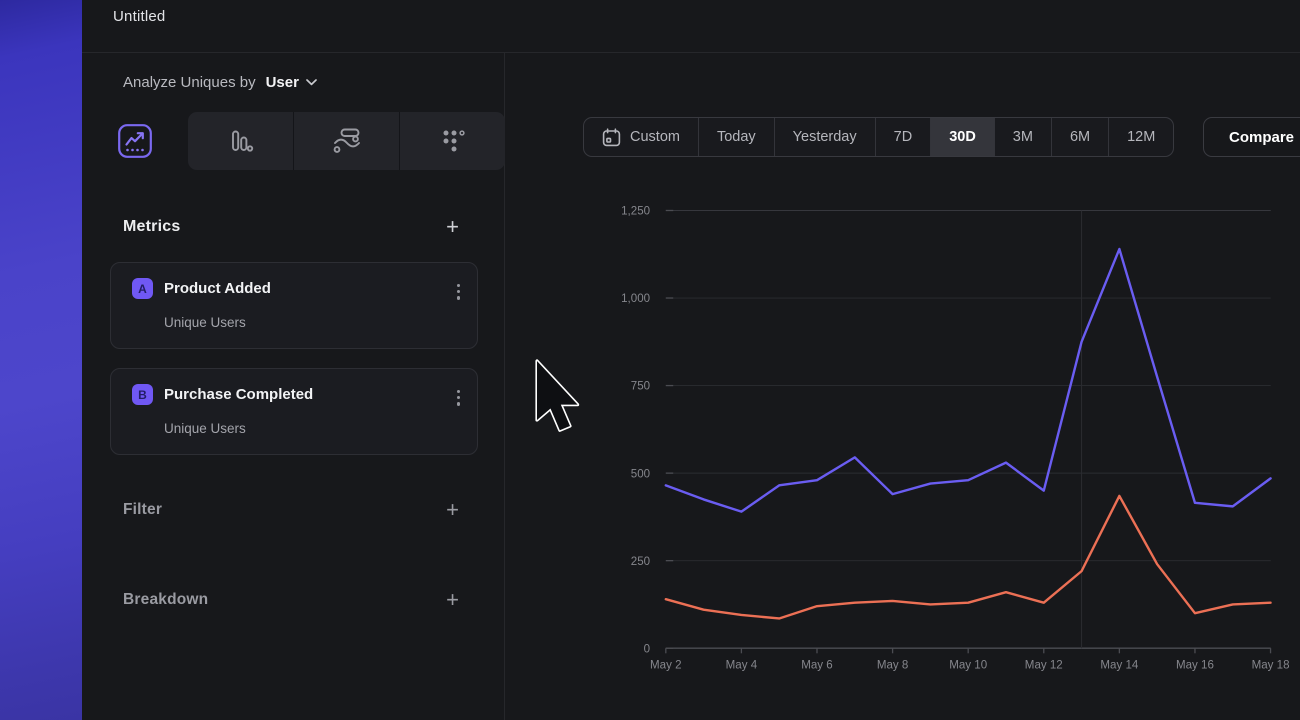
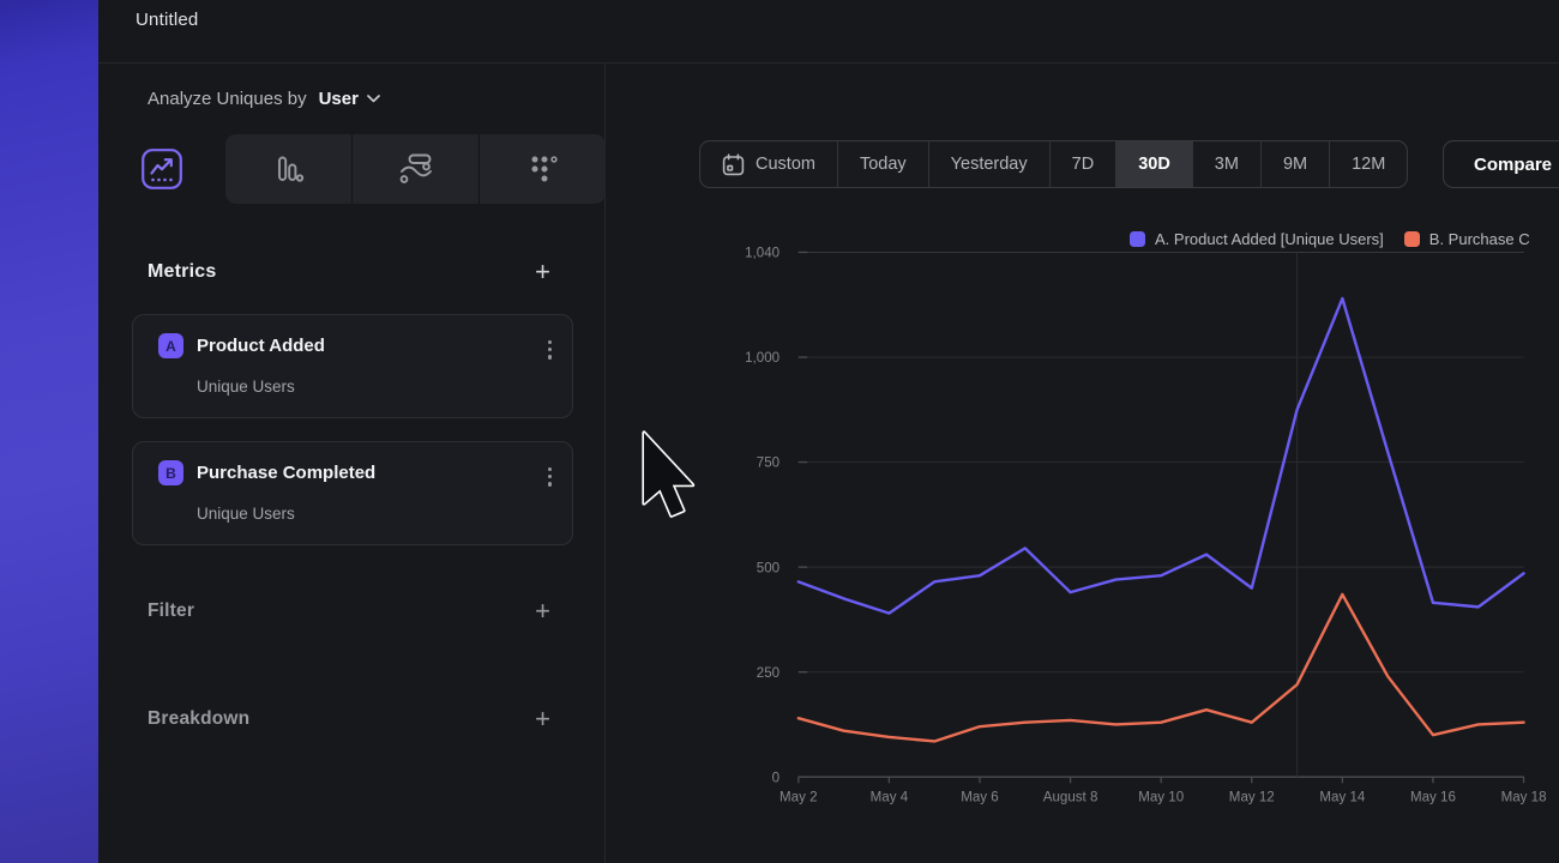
  Untitled
  Analyze Uniques by
  User
  Metrics
  +
  A
  Product Added
  Unique Users
  B
  Purchase Completed
  Unique Users
  Filter
  +
  Breakdown
  +
  Custom
  Today
  Yesterday
  7D
  30D
  3M
- 6M
+ 9M
  12M
  Compare
+ A. Product Added [Unique Users]
+ B. Purchase C
  0
  250
  500
  750
  1,000
- 1,250
+ 1,040
  May 2
  May 4
  May 6
- May 8
+ August 8
  May 10
  May 12
  May 14
  May 16
  May 18
